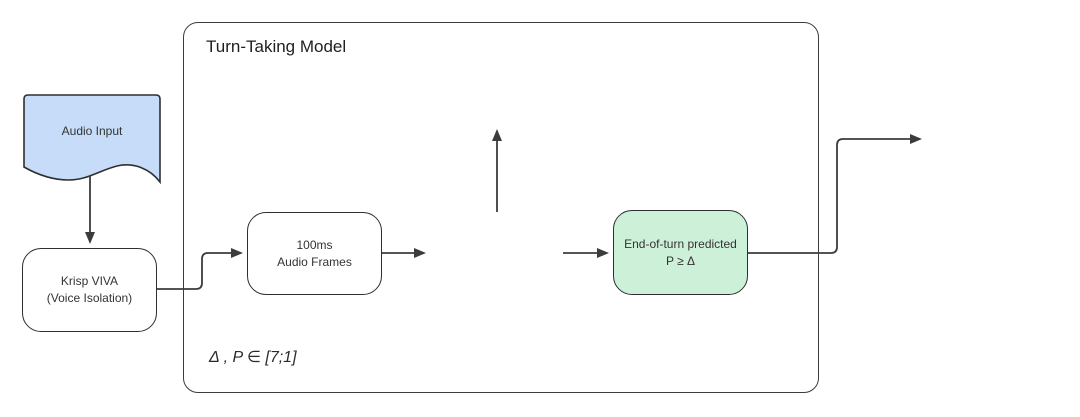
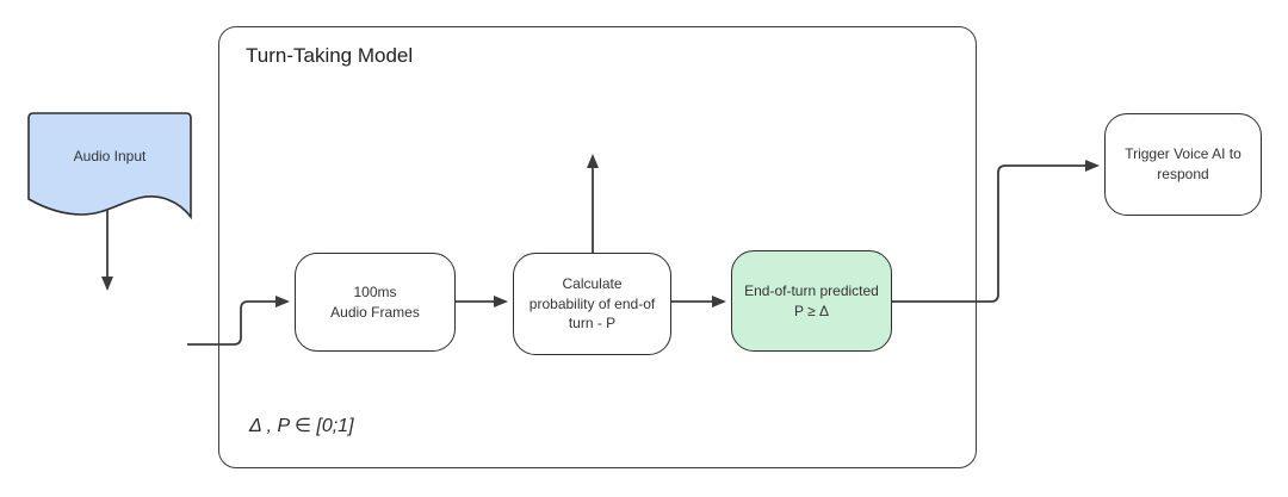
  Turn-Taking Model
- Δ , P ∈ [7;1]
+ Δ , P ∈ [0;1]
  Audio Input
- Krisp VIVA
- (Voice Isolation)
  100ms
  Audio Frames
+ Calculate
+ probability of end-of
+ turn - P
  End-of-turn predicted
  P ≥ Δ
+ Trigger Voice AI to
+ respond
